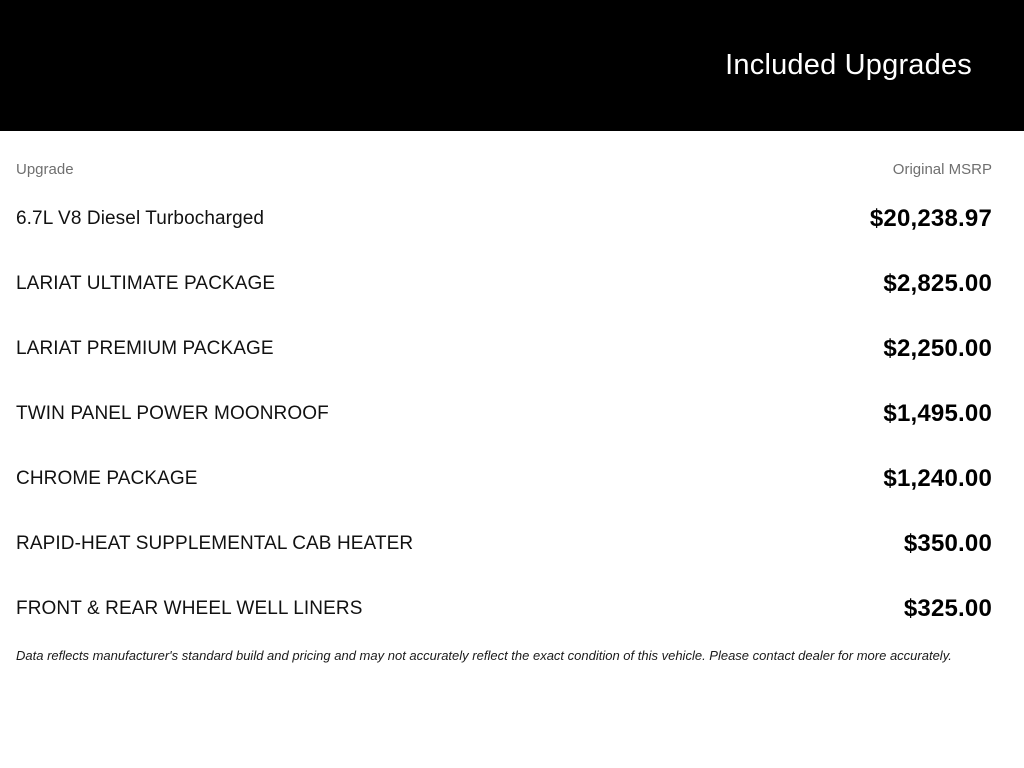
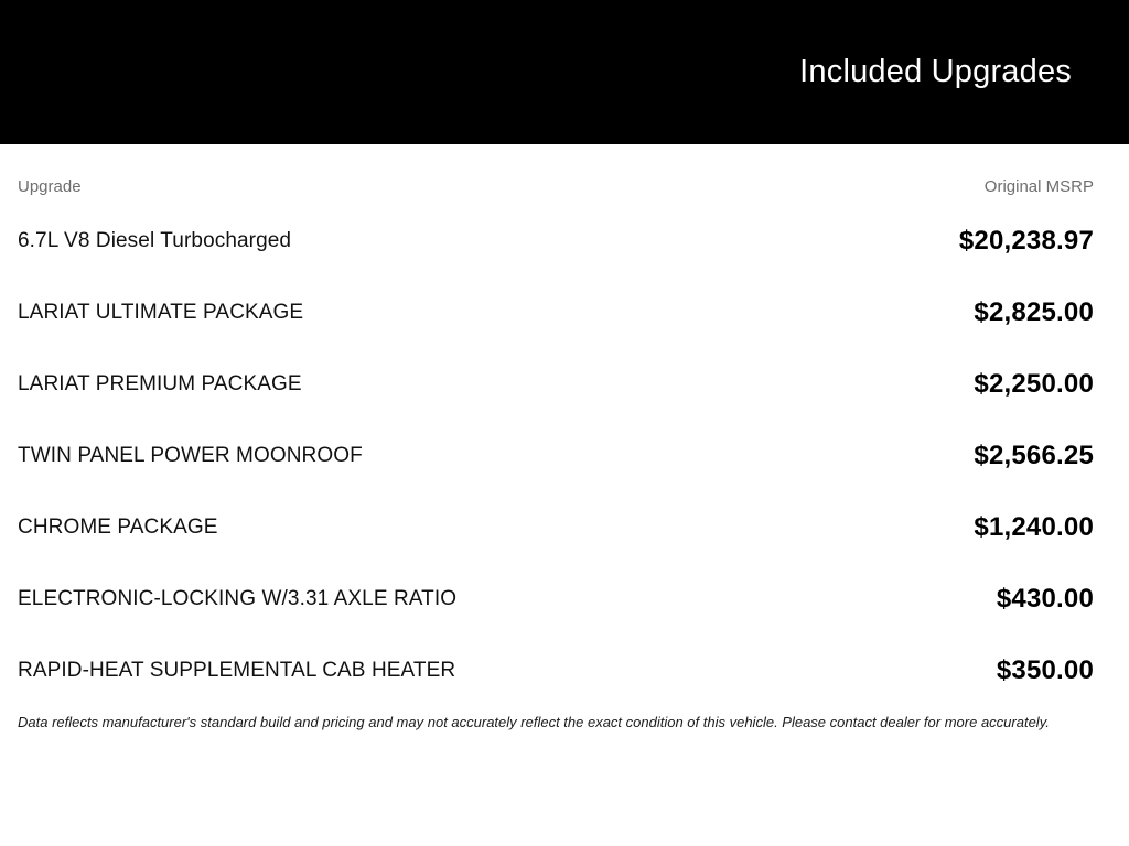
  Included Upgrades
  Upgrade
  Original MSRP
  6.7L V8 Diesel Turbocharged
  $20,238.97
  LARIAT ULTIMATE PACKAGE
  $2,825.00
  LARIAT PREMIUM PACKAGE
  $2,250.00
  TWIN PANEL POWER MOONROOF
- $1,495.00
+ $2,566.25
  CHROME PACKAGE
  $1,240.00
+ ELECTRONIC-LOCKING W/3.31 AXLE RATIO
+ $430.00
  RAPID-HEAT SUPPLEMENTAL CAB HEATER
  $350.00
- FRONT & REAR WHEEL WELL LINERS
- $325.00
  Data reflects manufacturer's standard build and pricing and may not accurately reflect the exact condition of this vehicle. Please contact dealer for more accurately.
